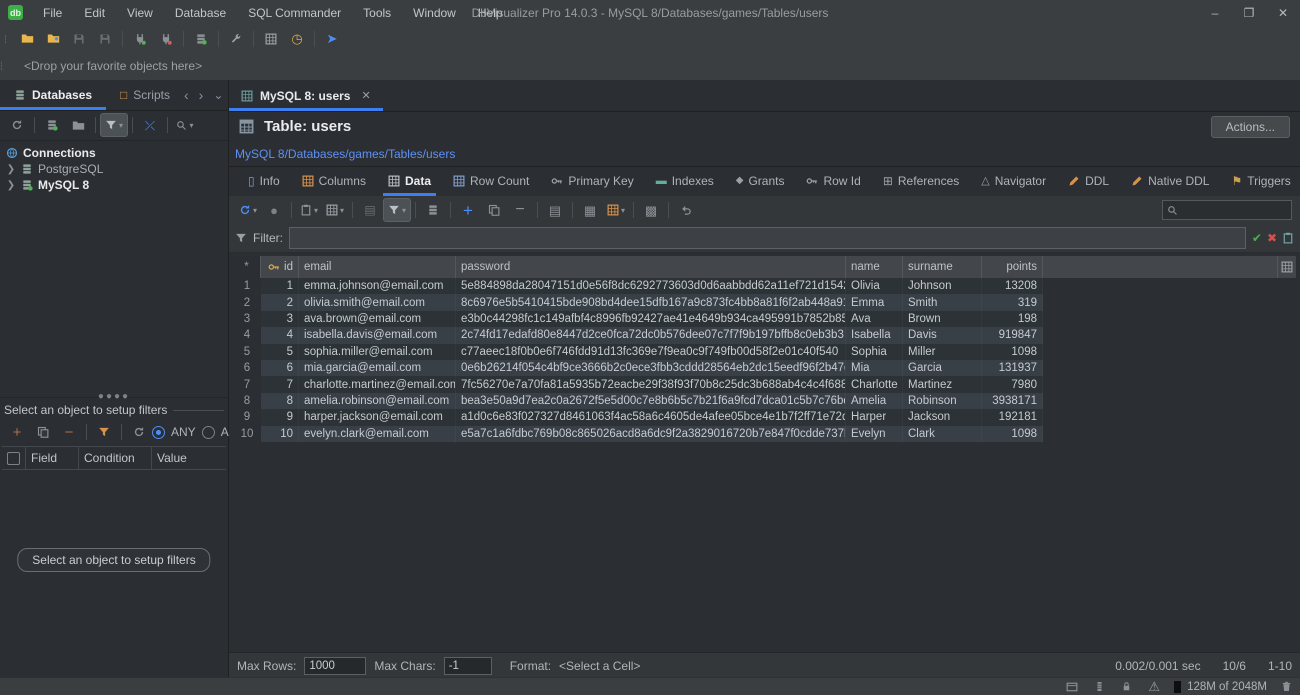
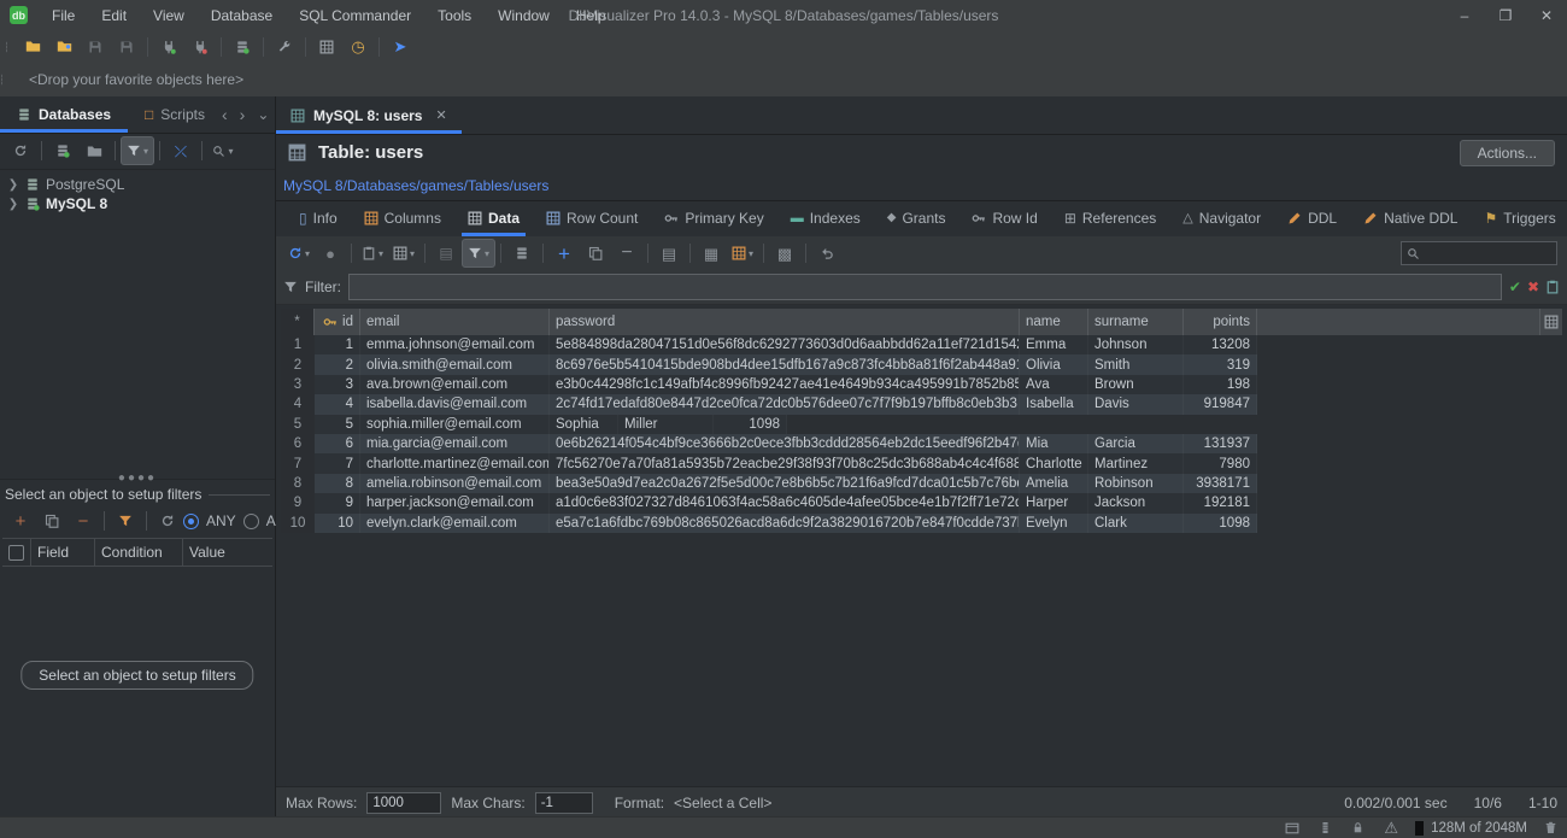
  db
  File
  Edit
  View
  Database
  SQL Commander
  Tools
  Window
  Help
  DbVisualizer Pro 14.0.3 - MySQL 8/Databases/games/Tables/users
  –
  ❐
  ✕
  ●
  ◷
  ➤
  <Drop your favorite objects here>
  Databases
  □
  Scripts
  ‹
  ›
  ⌄
  ▾
  ⤫
  ▾
- Connections
  ❯
  PostgreSQL
  ❯
  MySQL 8
  ●●●●
  Select an object to setup filters
  +
  −
  ANY
  Field
  Condition
  Value
  Select an object to setup filters
  MySQL 8: users
  ✕
  Table: users
  Actions...
  MySQL 8/Databases/games/Tables/users
  ▯
  Info
  Columns
  Data
  Row Count
  Primary Key
  ▬
  Indexes
  ◆
  Grants
  Row Id
  ⊞
  References
  △
  Navigator
  DDL
  Native DDL
  ⚑
  Triggers
  ▾
  ●
  ▾
  ▾
  ▤
  ▾
  +
  −
  ▤
  ▦
  ▾
  ▩
  Filter:
  ✔
  ✖
  *
  id
  email
  password
  name
  surname
  points
  1
  1
  emma.johnson@email.com
  5e884898da28047151d0e56f8dc6292773603d0d6aabbdd62a11ef721d154
- Olivia
+ Emma
  Johnson
  13208
  2
  2
  olivia.smith@email.com
  8c6976e5b5410415bde908bd4dee15dfb167a9c873fc4bb8a81f6f2ab448a9
- Emma
+ Olivia
  Smith
  319
  3
  3
  ava.brown@email.com
  e3b0c44298fc1c149afbf4c8996fb92427ae41e4649b934ca495991b7852b85
  Ava
  Brown
  198
  4
  4
  isabella.davis@email.com
  2c74fd17edafd80e8447d2ce0fca72dc0b576dee07c7f7f9b197bffb8c0eb3b3
  Isabella
  Davis
  919847
  5
  5
  sophia.miller@email.com
- c77aeec18f0b0e6f746fdd91d13fc369e7f9ea0c9f749fb00d58f2e01c40f540
  Sophia
  Miller
  1098
  6
  6
  mia.garcia@email.com
  0e6b26214f054c4bf9ce3666b2c0ece3fbb3cddd28564eb2dc15eedf96f2b47
  Mia
  Garcia
  131937
  7
  7
  charlotte.martinez@email.com
  7fc56270e7a70fa81a5935b72eacbe29f38f93f70b8c25dc3b688ab4c4c4f688
  Charlotte
  Martinez
  7980
  8
  8
  amelia.robinson@email.com
  bea3e50a9d7ea2c0a2672f5e5d00c7e8b6b5c7b21f6a9fcd7dca01c5b7c76b
  Amelia
  Robinson
  3938171
  9
  9
  harper.jackson@email.com
  a1d0c6e83f027327d8461063f4ac58a6c4605de4afee05bce4e1b7f2ff71e72
  Harper
  Jackson
  192181
  10
  10
  evelyn.clark@email.com
  e5a7c1a6fdbc769b08c865026acd8a6dc9f2a3829016720b7e847f0cdde737
  Evelyn
  Clark
  1098
  Max Rows:
  1000
  Max Chars:
  -1
  Format:
  <Select a Cell>
  0.002/0.001 sec
  10/6
  1-10
  ⚠
  128M of 2048M
